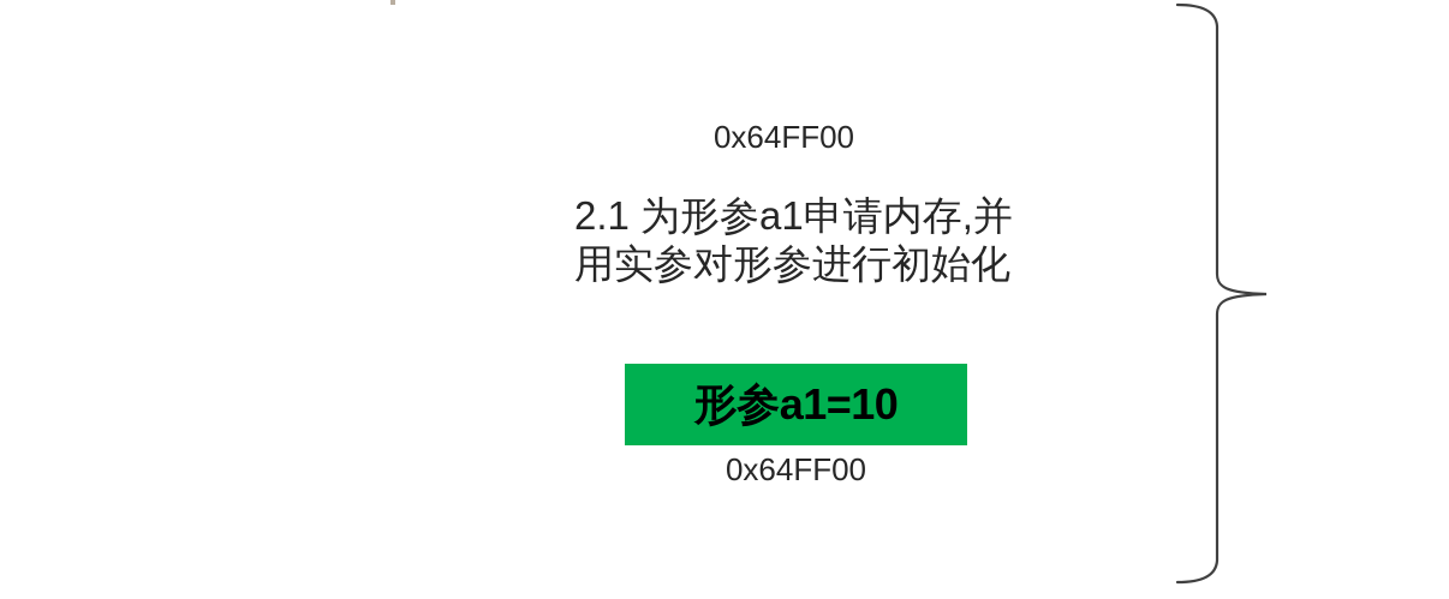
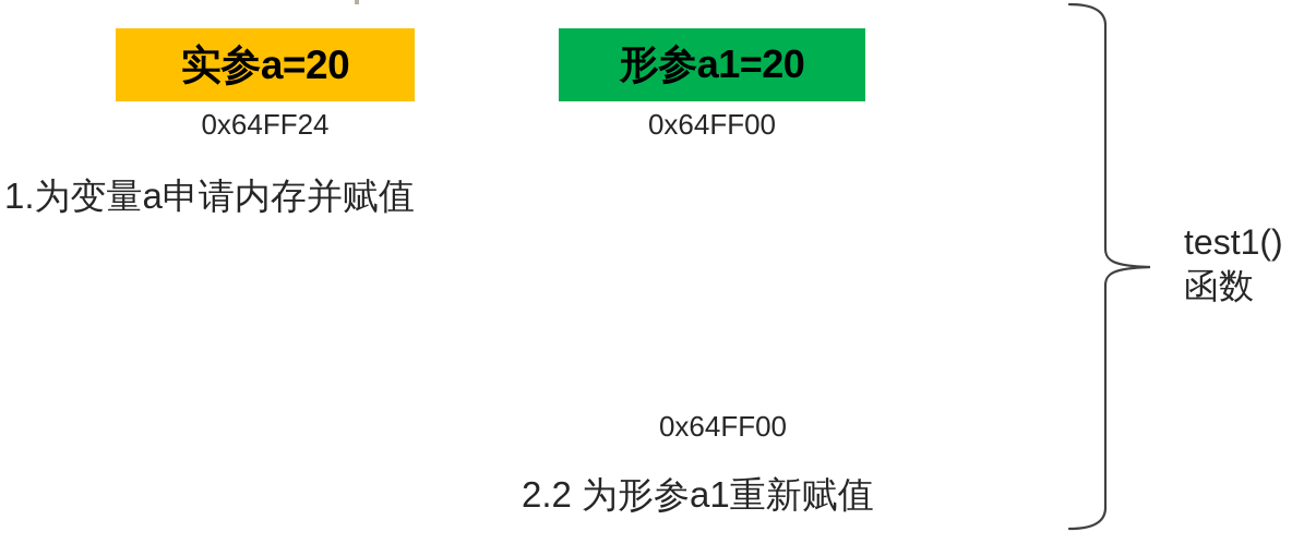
+ 实参a=20
+ 0x64FF24
+ 1.为变量a申请内存并赋值
+ 形参a1=20
  0x64FF00
- 2.1 为形参a1申请内存,并
- 用实参对形参进行初始化
- 形参a1=10
  0x64FF00
+ 2.2 为形参a1重新赋值
+ test1()
+ 函数
